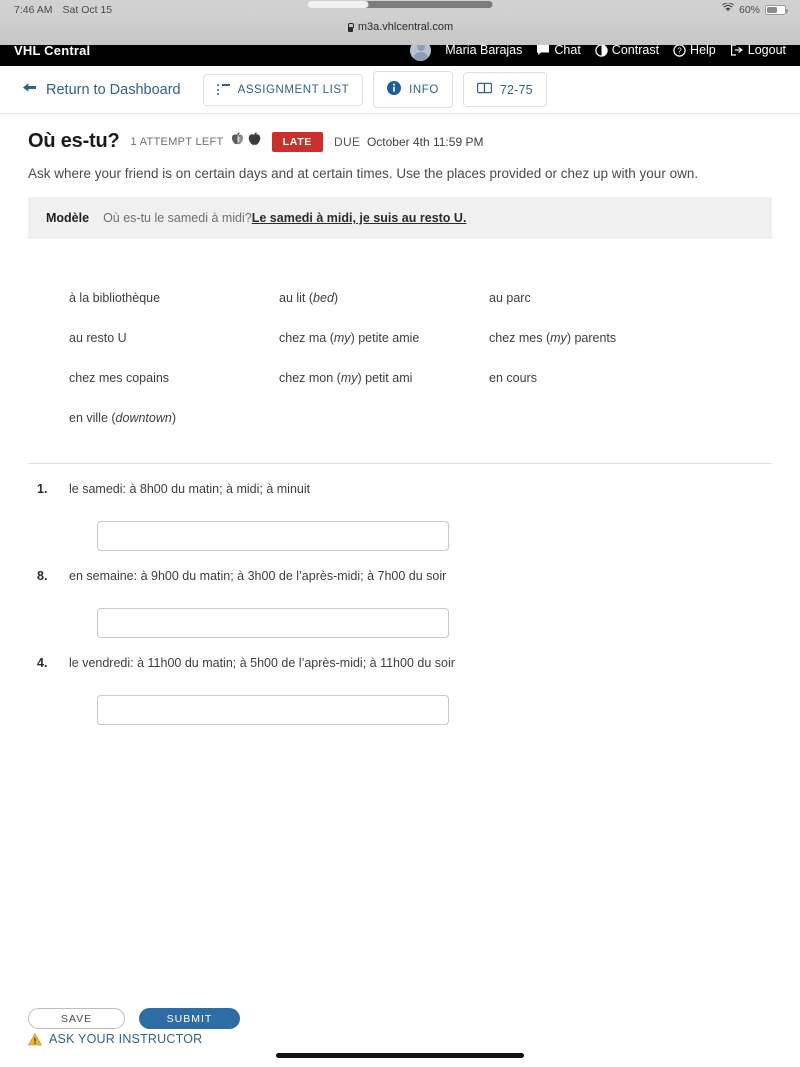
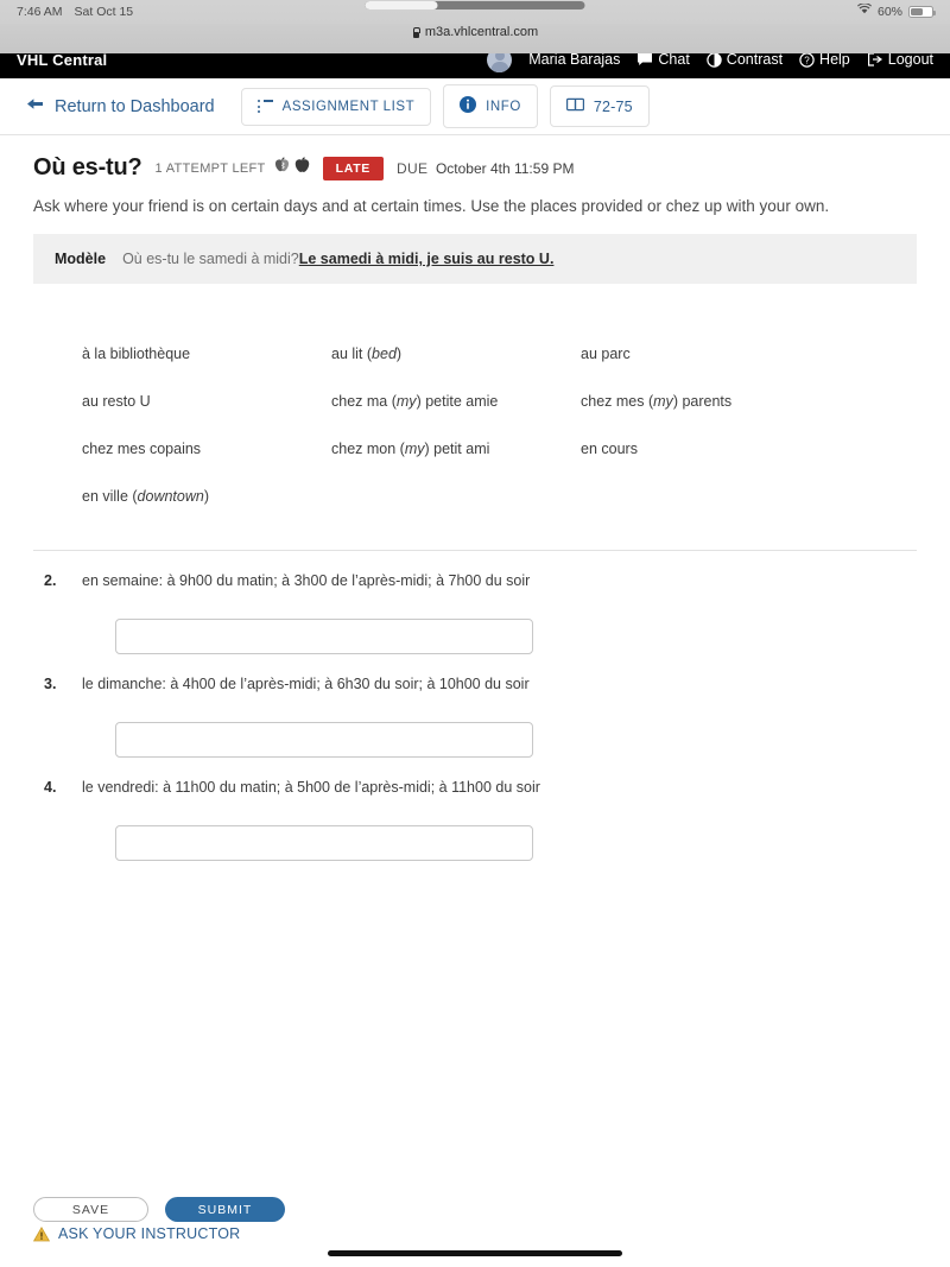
  7:46 AM
  Sat Oct 15
  60%
  m3a.vhlcentral.com
  VHL Central
  Maria Barajas
  Chat
  Contrast
  ?
  Help
  Logout
  Return to Dashboard
  ASSIGNMENT LIST
  INFO
  72-75
  Où es-tu?
  1 ATTEMPT LEFT
  LATE
  DUE October 4th 11:59 PM
  Ask where your friend is on certain days and at certain times. Use the places provided or chez up with your own.
  Modèle
  Où es-tu le samedi à midi?Le samedi à midi, je suis au resto U.
  à la bibliothèque
  au lit (bed)
  au parc
  au resto U
  chez ma (my) petite amie
  chez mes (my) parents
  chez mes copains
  chez mon (my) petit ami
  en cours
  en ville (downtown)
- 1.
- le samedi: à 8h00 du matin; à midi; à minuit
- 8.
+ 2.
  en semaine: à 9h00 du matin; à 3h00 de l’après-midi; à 7h00 du soir
+ 3.
+ le dimanche: à 4h00 de l’après-midi; à 6h30 du soir; à 10h00 du soir
  4.
  le vendredi: à 11h00 du matin; à 5h00 de l’après-midi; à 11h00 du soir
  SAVE
  SUBMIT
  ASK YOUR INSTRUCTOR
